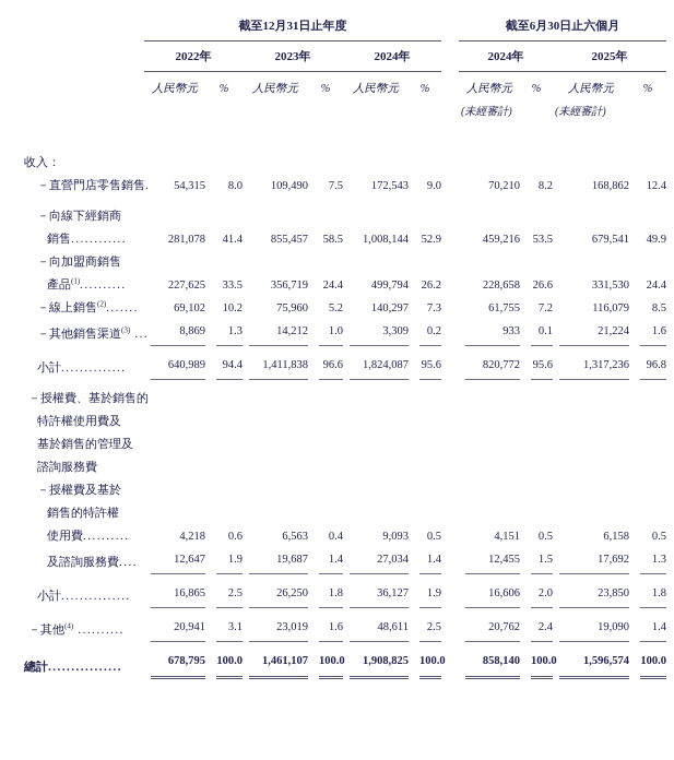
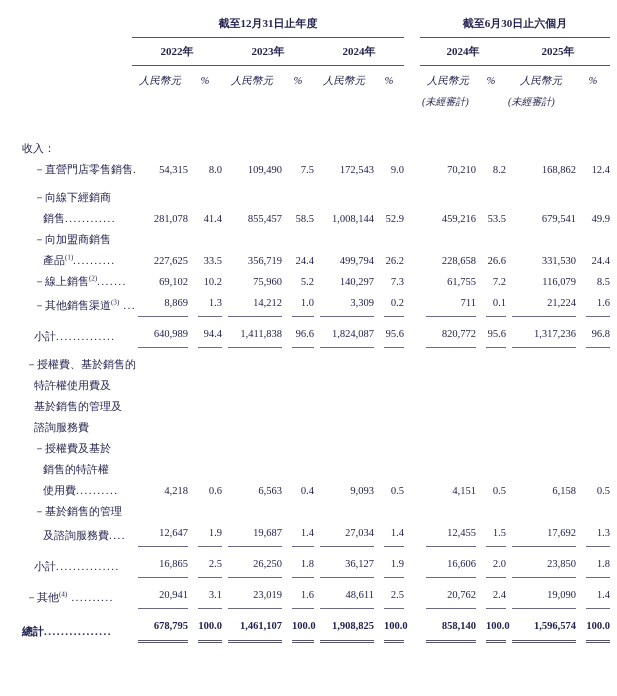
  	截至12月31日止年度		截至6月30日止六個月
  	2022年	2023年	2024年		2024年	2025年
  	人民幣元	%	人民幣元	%	人民幣元	%		人民幣元	%	人民幣元	%
  			(未經審計)	(未經審計)
  收入：
  －直營門店零售銷售.	54,315	8.0	109,490	7.5	172,543	9.0		70,210	8.2	168,862	12.4
  －向線下經銷商
  銷售............	281,078	41.4	855,457	58.5	1,008,144	52.9		459,216	53.5	679,541	49.9
  －向加盟商銷售
  產品(1)..........	227,625	33.5	356,719	24.4	499,794	26.2		228,658	26.6	331,530	24.4
  －線上銷售(2).......	69,102	10.2	75,960	5.2	140,297	7.3		61,755	7.2	116,079	8.5
- －其他銷售渠道(3) ...	8,869	1.3	14,212	1.0	3,309	0.2		933	0.1	21,224	1.6
+ －其他銷售渠道(3) ...	8,869	1.3	14,212	1.0	3,309	0.2		711	0.1	21,224	1.6
  小計..............	640,989	94.4	1,411,838	96.6	1,824,087	95.6		820,772	95.6	1,317,236	96.8
  －授權費、基於銷售的
  特許權使用費及
  基於銷售的管理及
  諮詢服務費
  －授權費及基於
  銷售的特許權
  使用費..........	4,218	0.6	6,563	0.4	9,093	0.5		4,151	0.5	6,158	0.5
+ －基於銷售的管理
  及諮詢服務費....	12,647	1.9	19,687	1.4	27,034	1.4		12,455	1.5	17,692	1.3
  小計...............	16,865	2.5	26,250	1.8	36,127	1.9		16,606	2.0	23,850	1.8
  －其他(4) ..........	20,941	3.1	23,019	1.6	48,611	2.5		20,762	2.4	19,090	1.4
  總計................	678,795	100.0	1,461,107	100.0	1,908,825	100.0		858,140	100.0	1,596,574	100.0
